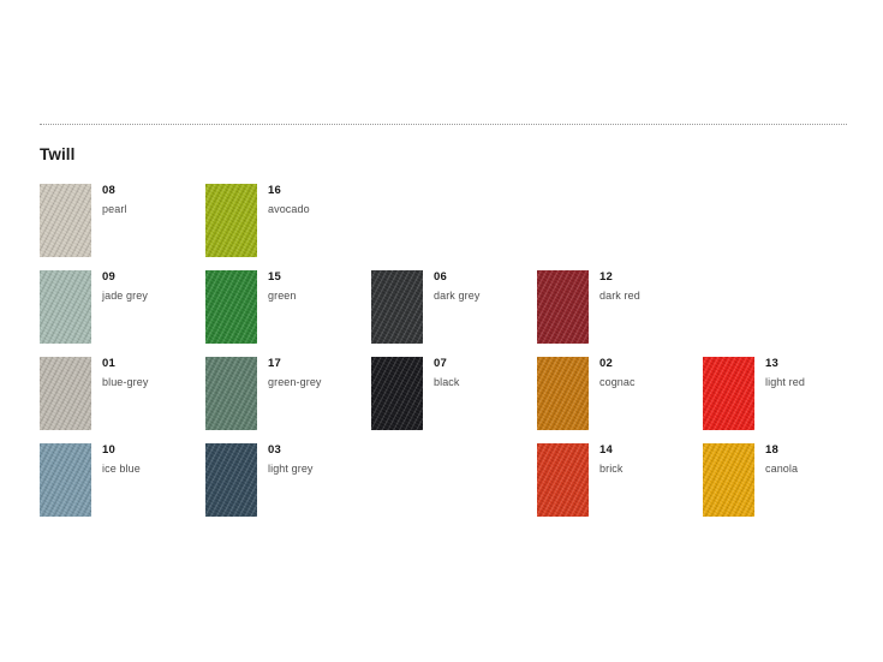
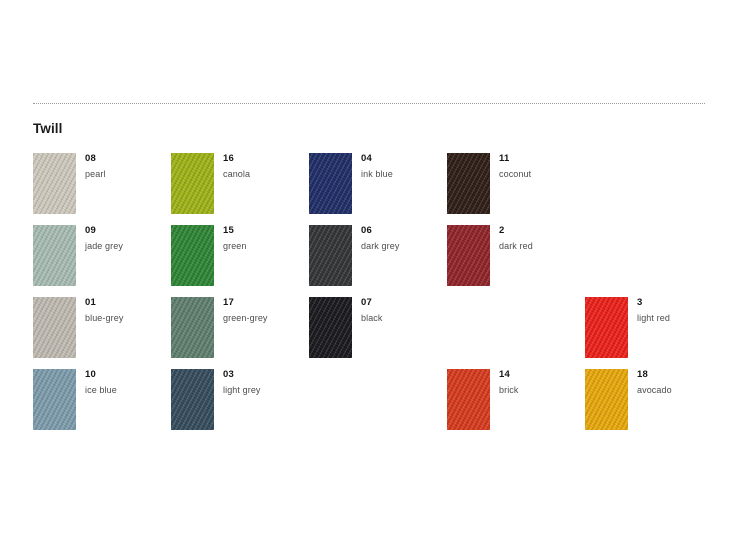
  Twill
  08
  pearl
  16
- avocado
+ canola
+ 04
+ ink blue
+ 11
+ coconut
  09
  jade grey
  15
  green
  06
  dark grey
- 12
+ 2
  dark red
  01
  blue-grey
  17
  green-grey
  07
  black
- 02
- cognac
- 13
+ 3
  light red
  10
  ice blue
  03
  light grey
  14
  brick
  18
- canola
+ avocado
